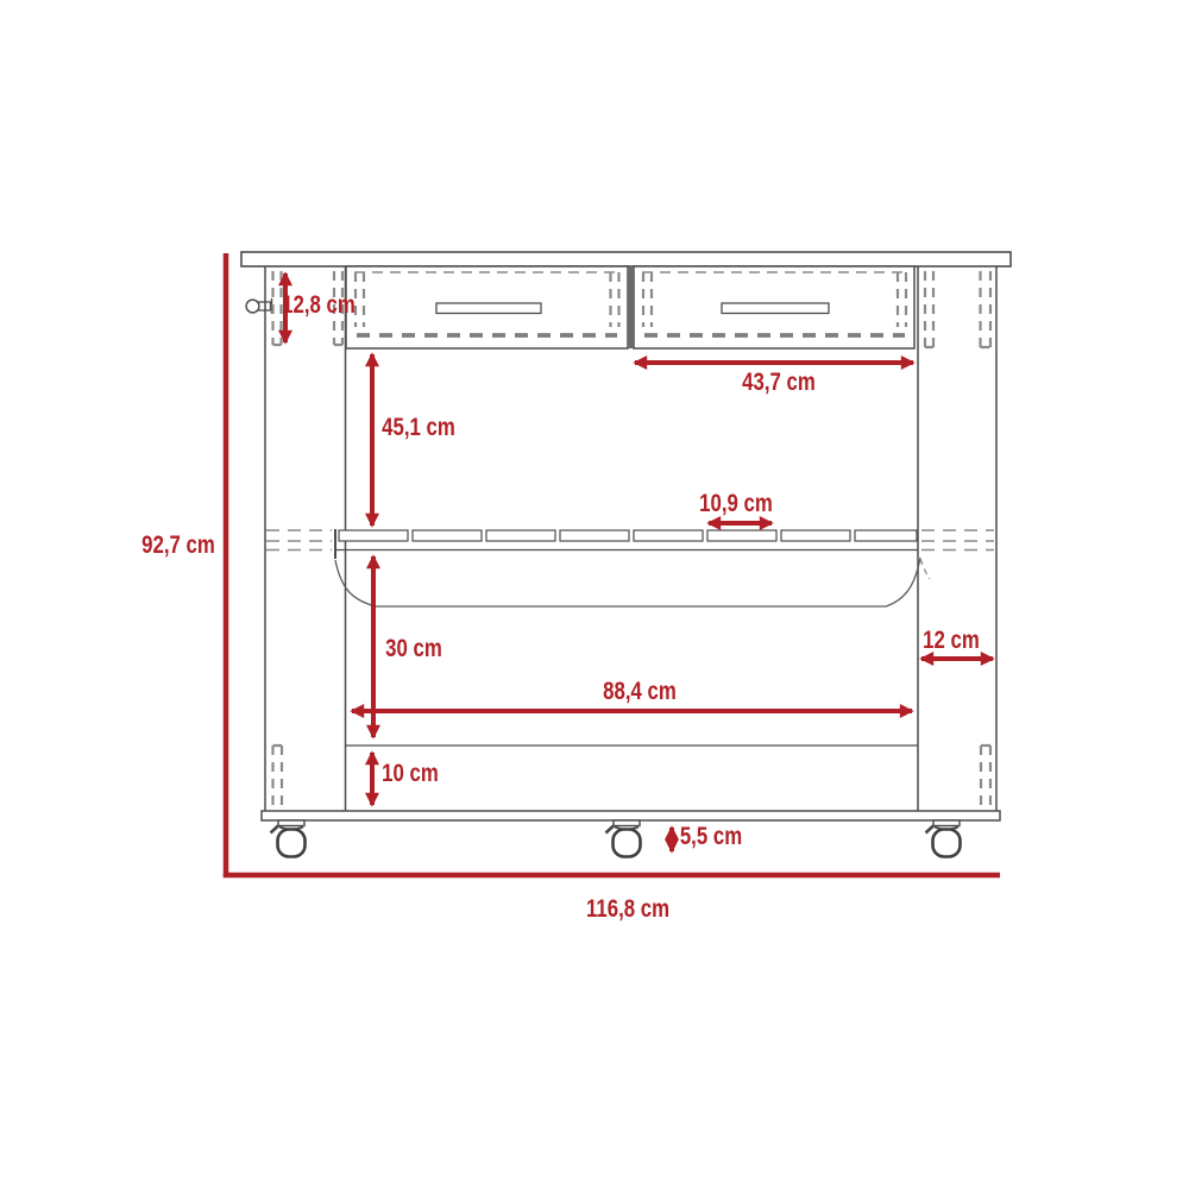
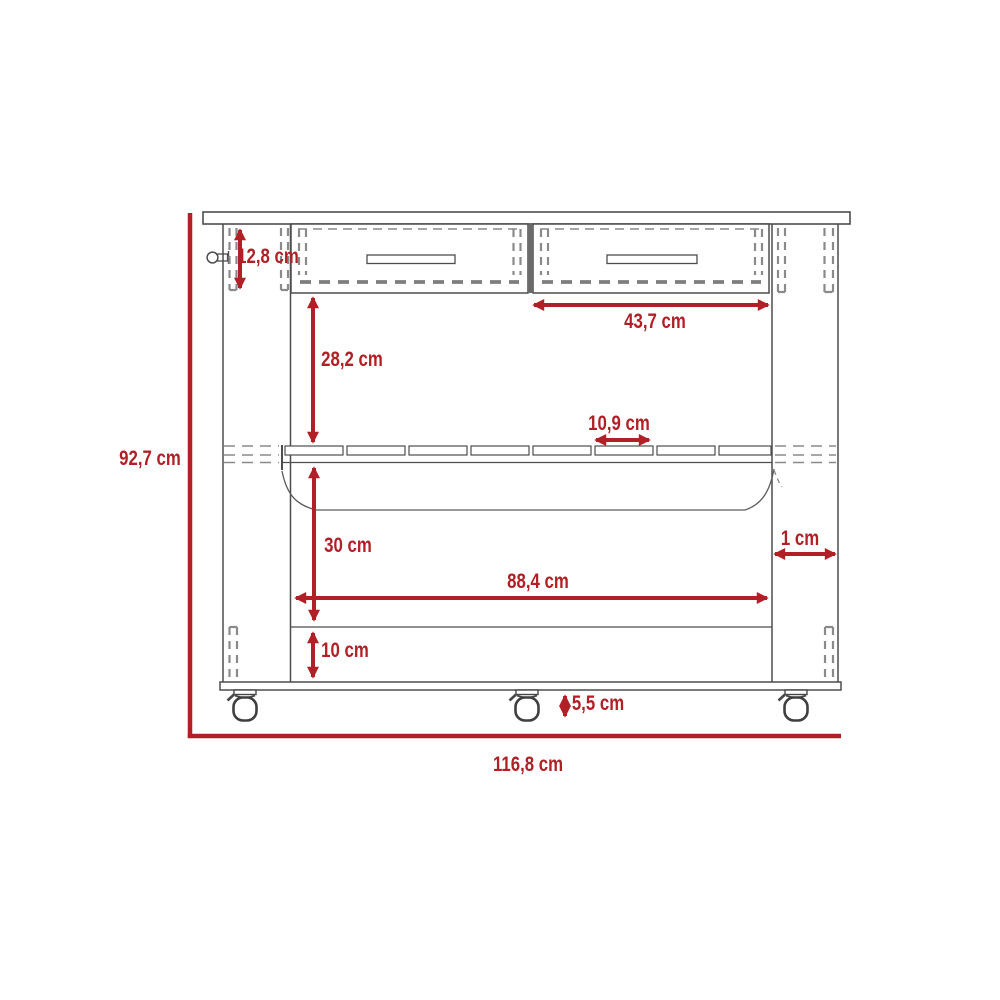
  92,7 cm
  116,8 cm
  12,8 cm
  43,7 cm
- 45,1 cm
+ 28,2 cm
  10,9 cm
  30 cm
- 12 cm
+ 1 cm
  88,4 cm
  10 cm
  5,5 cm
